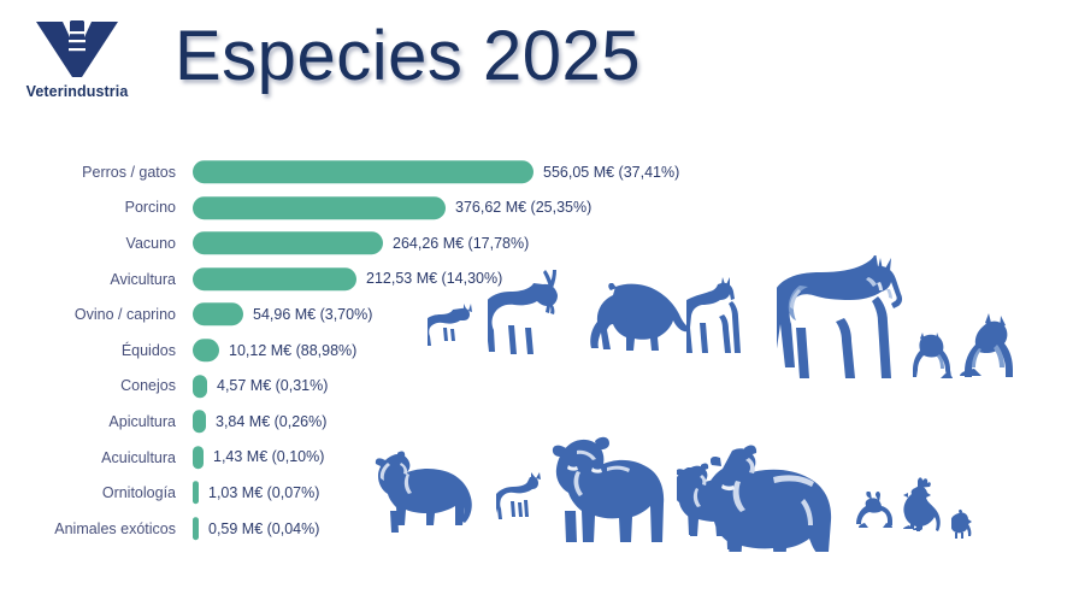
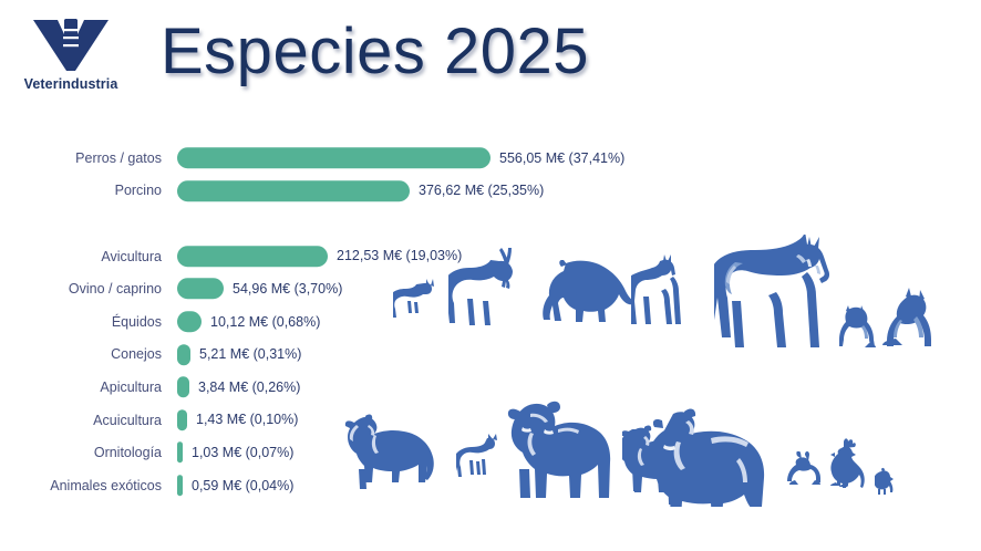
  Veterindustria
  Especies 2025
  Perros / gatos
  556,05 M€ (37,41%)
  Porcino
  376,62 M€ (25,35%)
- Vacuno
- 264,26 M€ (17,78%)
  Avicultura
- 212,53 M€ (14,30%)
+ 212,53 M€ (19,03%)
  Ovino / caprino
  54,96 M€ (3,70%)
  Équidos
- 10,12 M€ (88,98%)
+ 10,12 M€ (0,68%)
  Conejos
- 4,57 M€ (0,31%)
+ 5,21 M€ (0,31%)
  Apicultura
  3,84 M€ (0,26%)
  Acuicultura
  1,43 M€ (0,10%)
  Ornitología
  1,03 M€ (0,07%)
  Animales exóticos
  0,59 M€ (0,04%)
